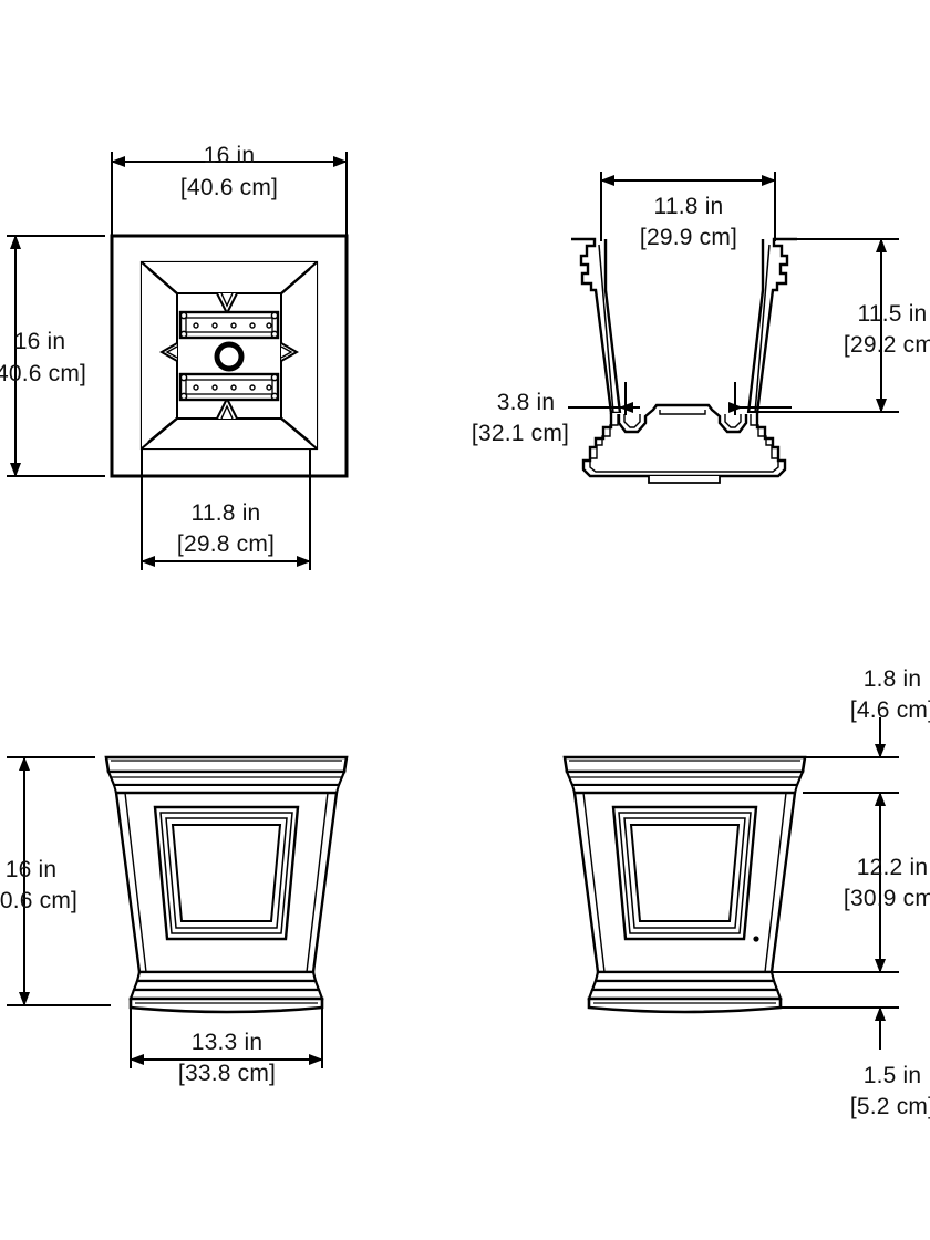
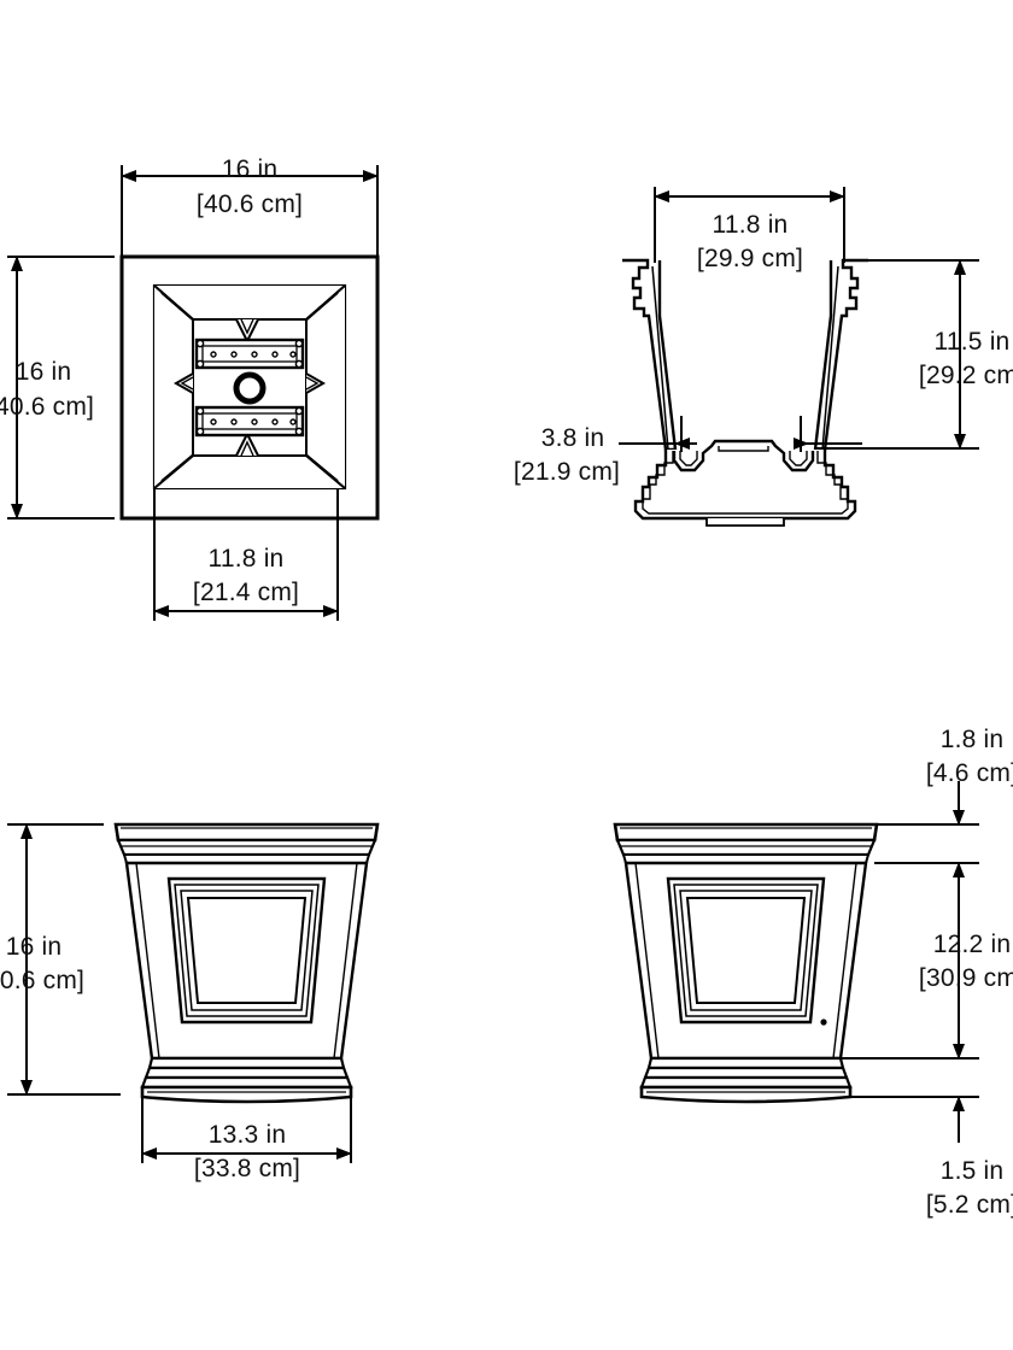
  16 in
  [40.6 cm]
  16 in
  40.6 cm]
  11.8 in
- [29.8 cm]
+ [21.4 cm]
  11.8 in
  [29.9 cm]
  3.8 in
- [32.1 cm]
+ [21.9 cm]
  11.5 in
  [29.2 cm
  16 in
  0.6 cm]
  13.3 in
  [33.8 cm]
  1.8 in
  [4.6 cm
  12.2 in
  [30.9 cm
  1.5 in
  [5.2 cm
